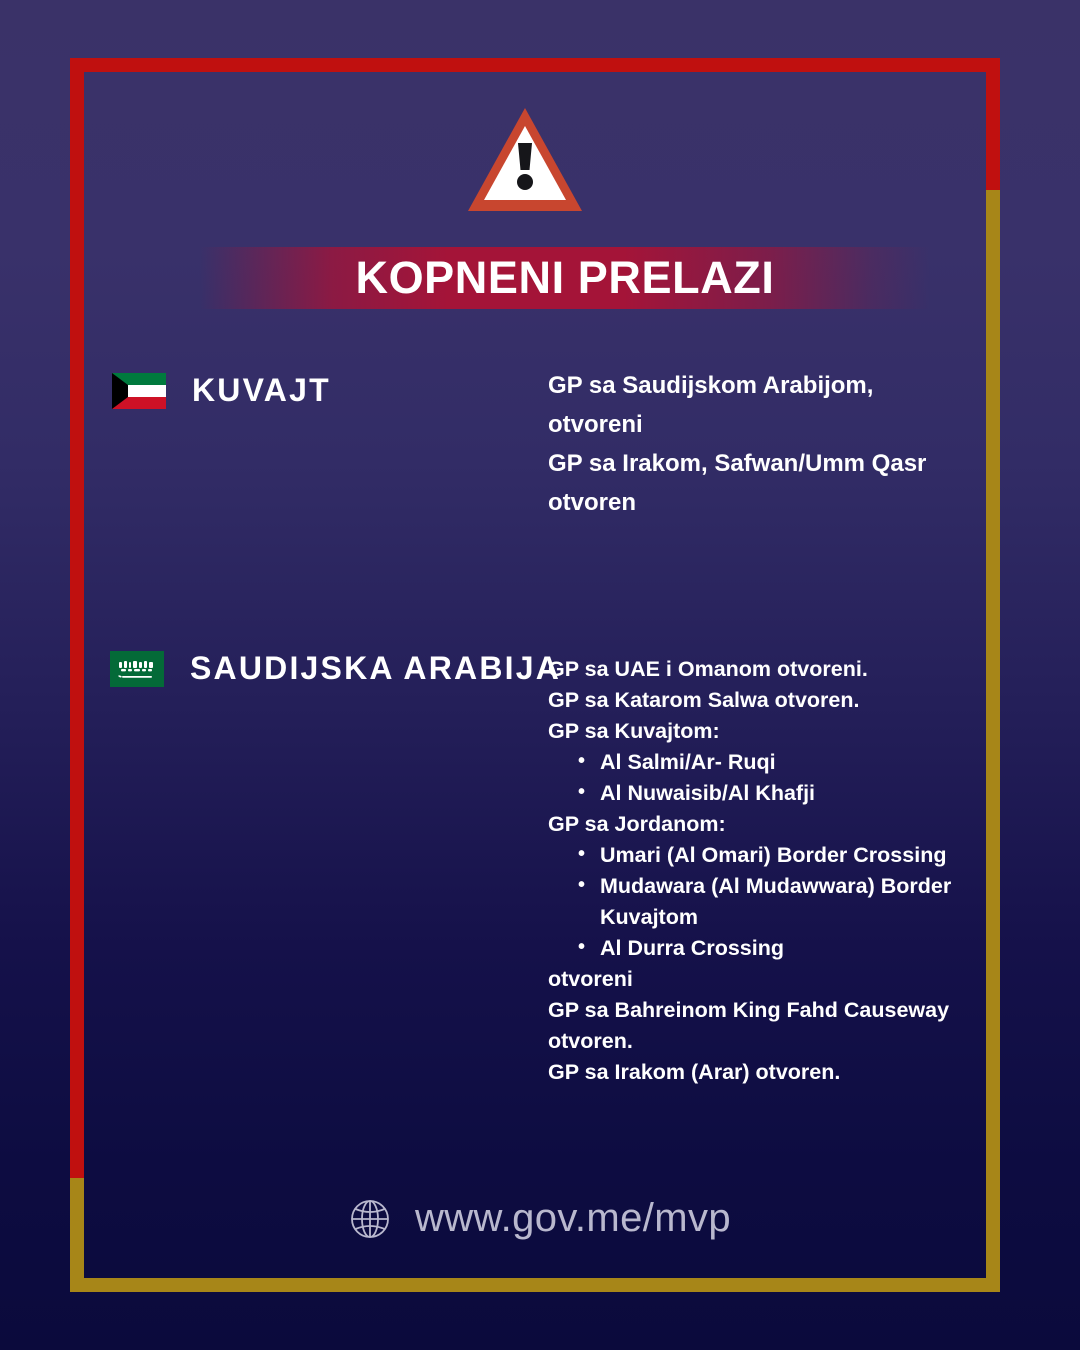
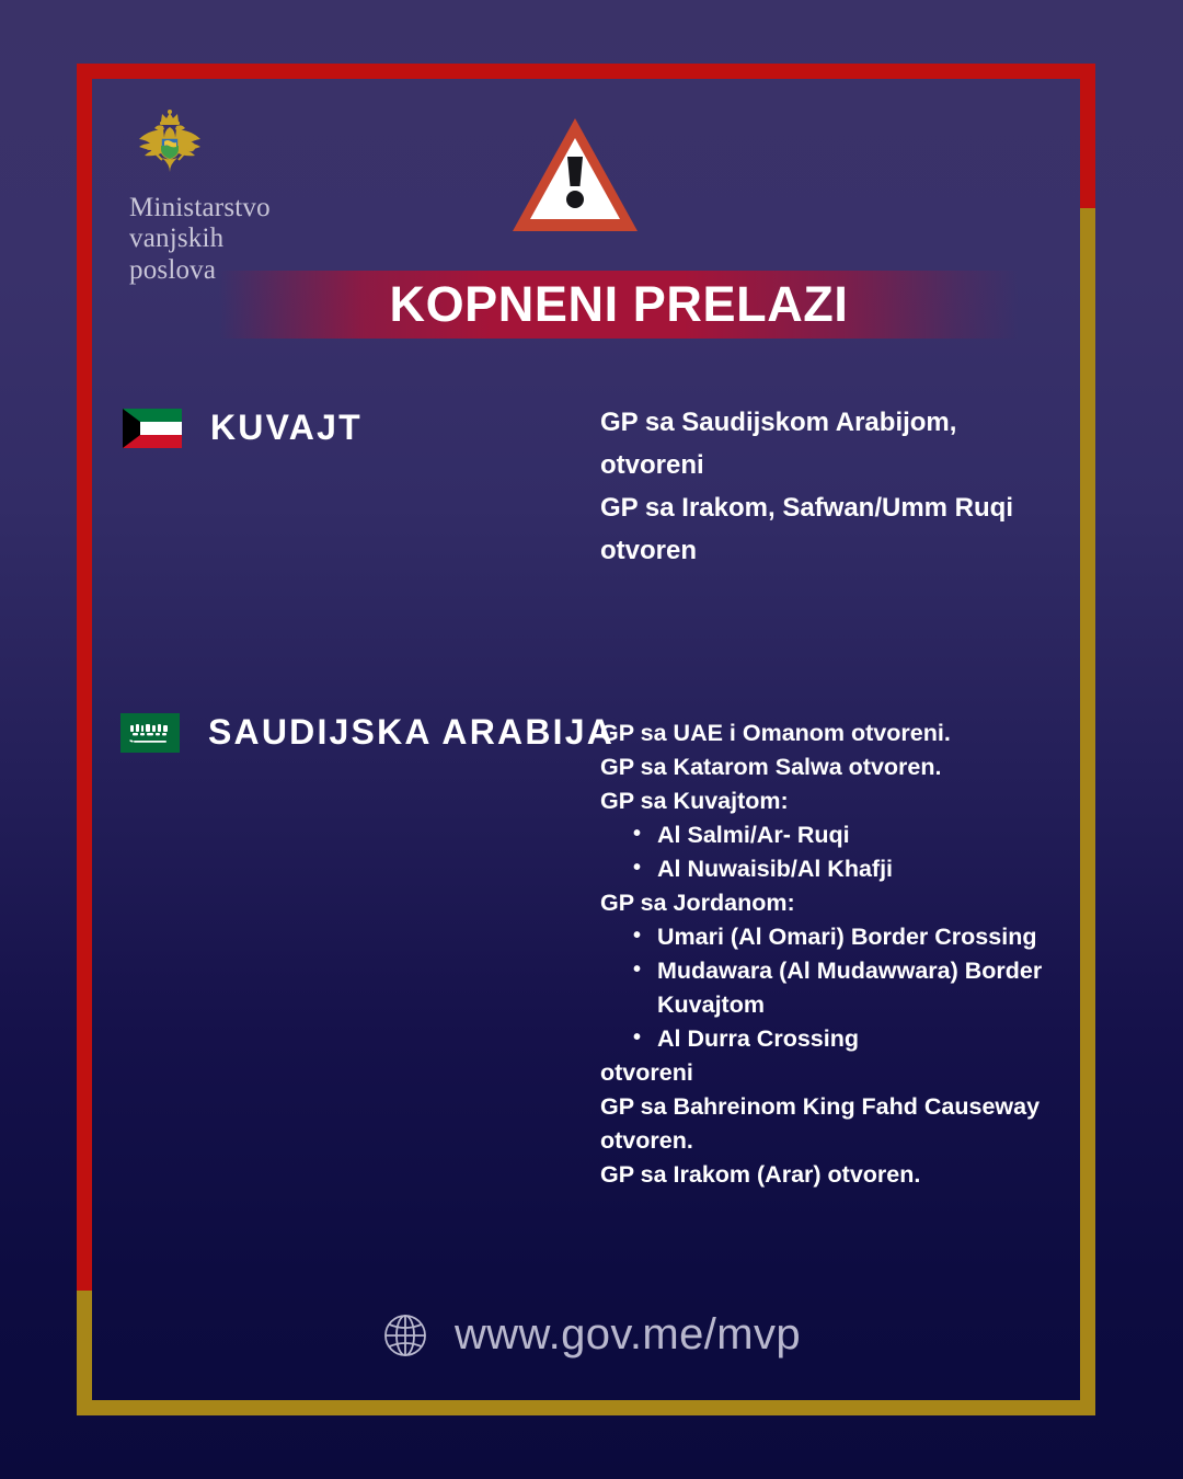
+ Ministarstvo
+ vanjskih
+ poslova
  KOPNENI PRELAZI
  KUVAJT
  GP sa Saudijskom Arabijom,
  otvoreni
- GP sa Irakom, Safwan/Umm Qasr
+ GP sa Irakom, Safwan/Umm Ruqi
  otvoren
  SAUDIJSKA ARABIJA
  GP sa UAE i Omanom otvoreni.
  GP sa Katarom Salwa otvoren.
  GP sa Kuvajtom:
  Al Salmi/Ar- Ruqi
  Al Nuwaisib/Al Khafji
  GP sa Jordanom:
  Umari (Al Omari) Border Crossing
  Mudawara (Al Mudawwara) Border Kuvajtom
  Al Durra Crossing
  otvoreni
  GP sa Bahreinom King Fahd Causeway
  otvoren.
  GP sa Irakom (Arar) otvoren.
  www.gov.me/mvp
